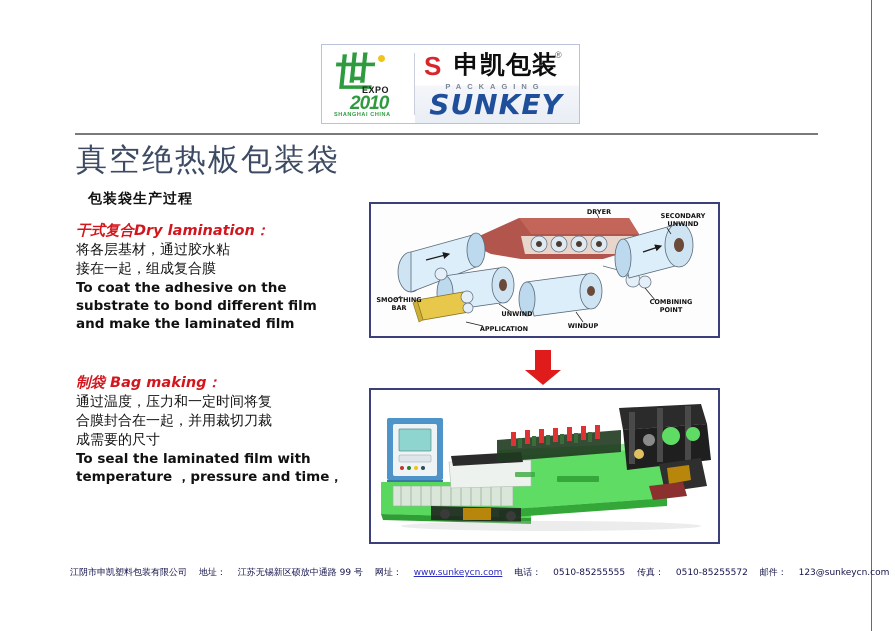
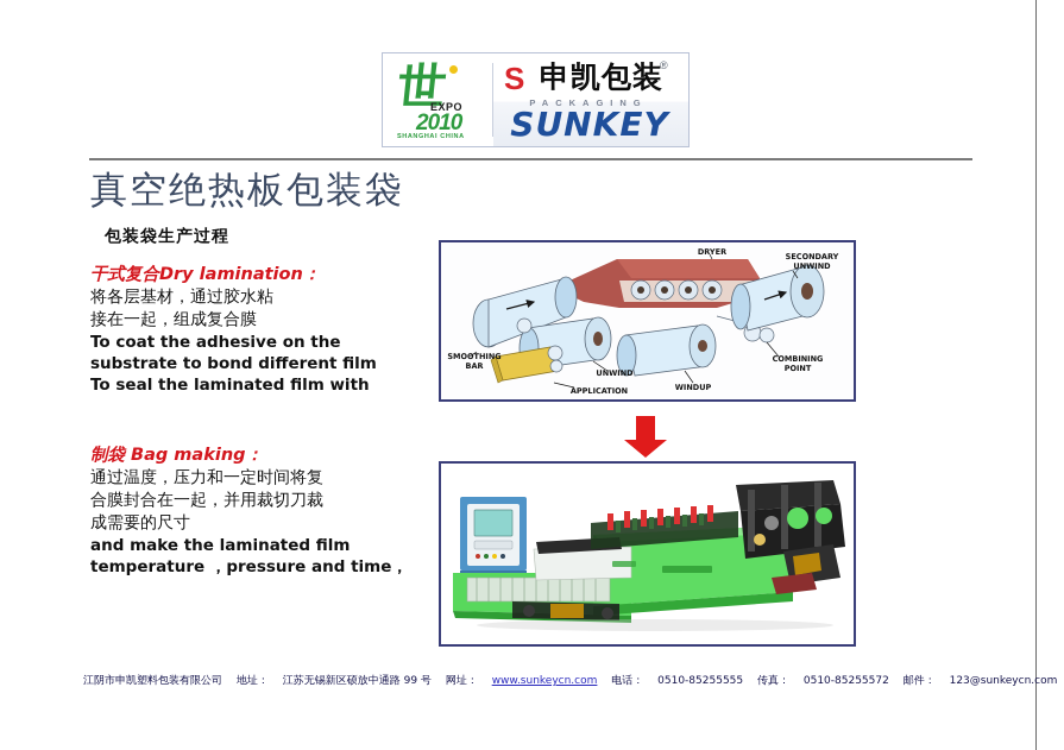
  EXPO
  2010
  S
  申凯包装
  ®
  PACKAGING
  SUNKEY
  真空绝热板包装袋
  包装袋生产过程
  干式复合Dry lamination：
  将各层基材，通过胶水粘
  接在一起，组成复合膜
  To coat the adhesive on the
  substrate to bond different film
- and make the laminated film
+ To seal the laminated film with
  制袋 Bag making：
  通过温度，压力和一定时间将复
  合膜封合在一起，并用裁切刀裁
  成需要的尺寸
- To seal the laminated film with
+ and make the laminated film
  temperature ，pressure and time，
  DRYER
  SECONDARY
  UNWIND
  SMOOTHING
  BAR
  UNWIND
  APPLICATION
  WINDUP
  COMBINING
  POINT
  江阴市申凯塑料包装有限公司 地址： 江苏无锡新区硕放中通路 99 号 网址： www.sunkeycn.com 电话： 0510-85255555 传真： 0510-85255572 邮件： 123@sunkeycn.com
